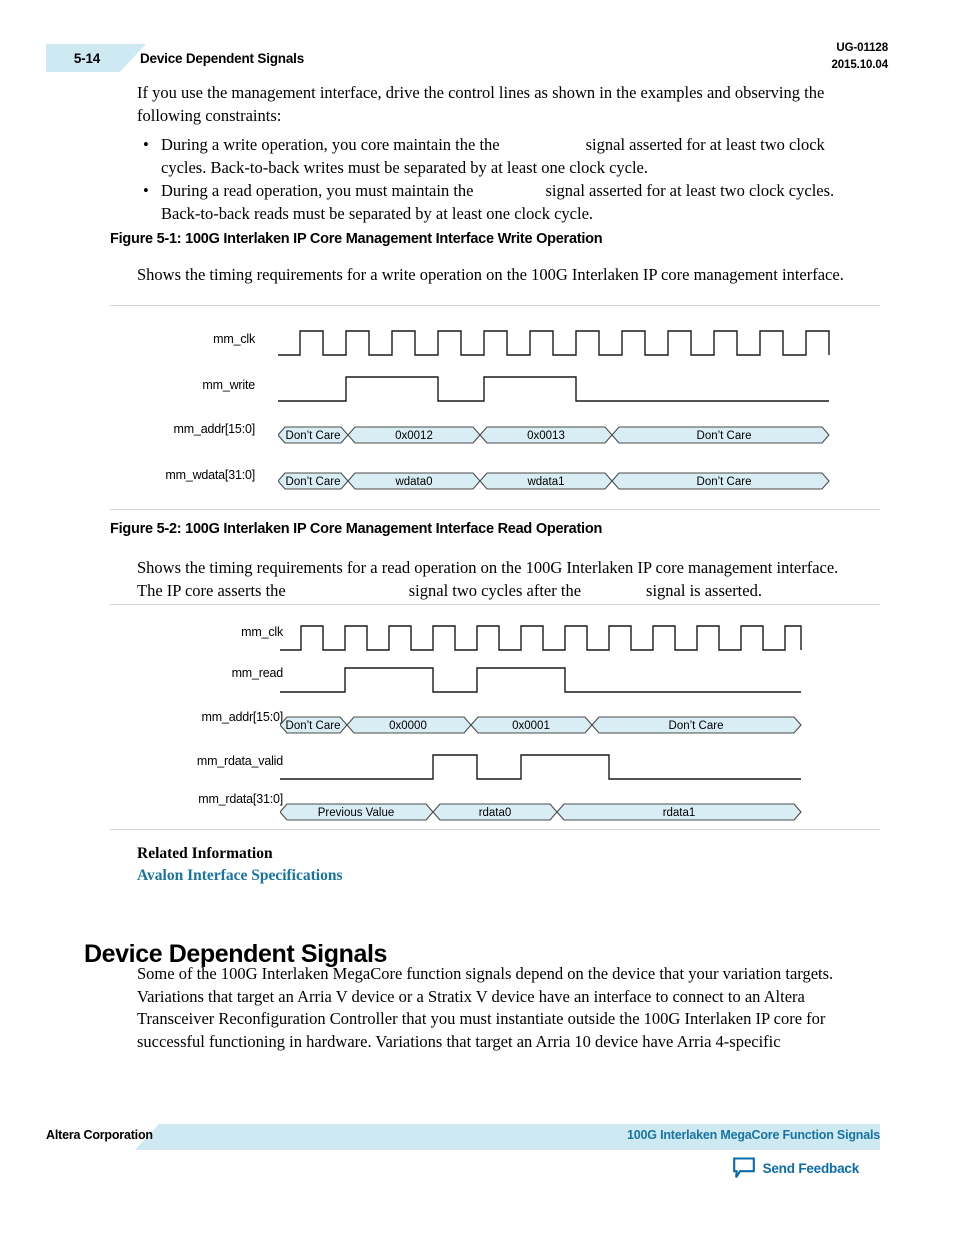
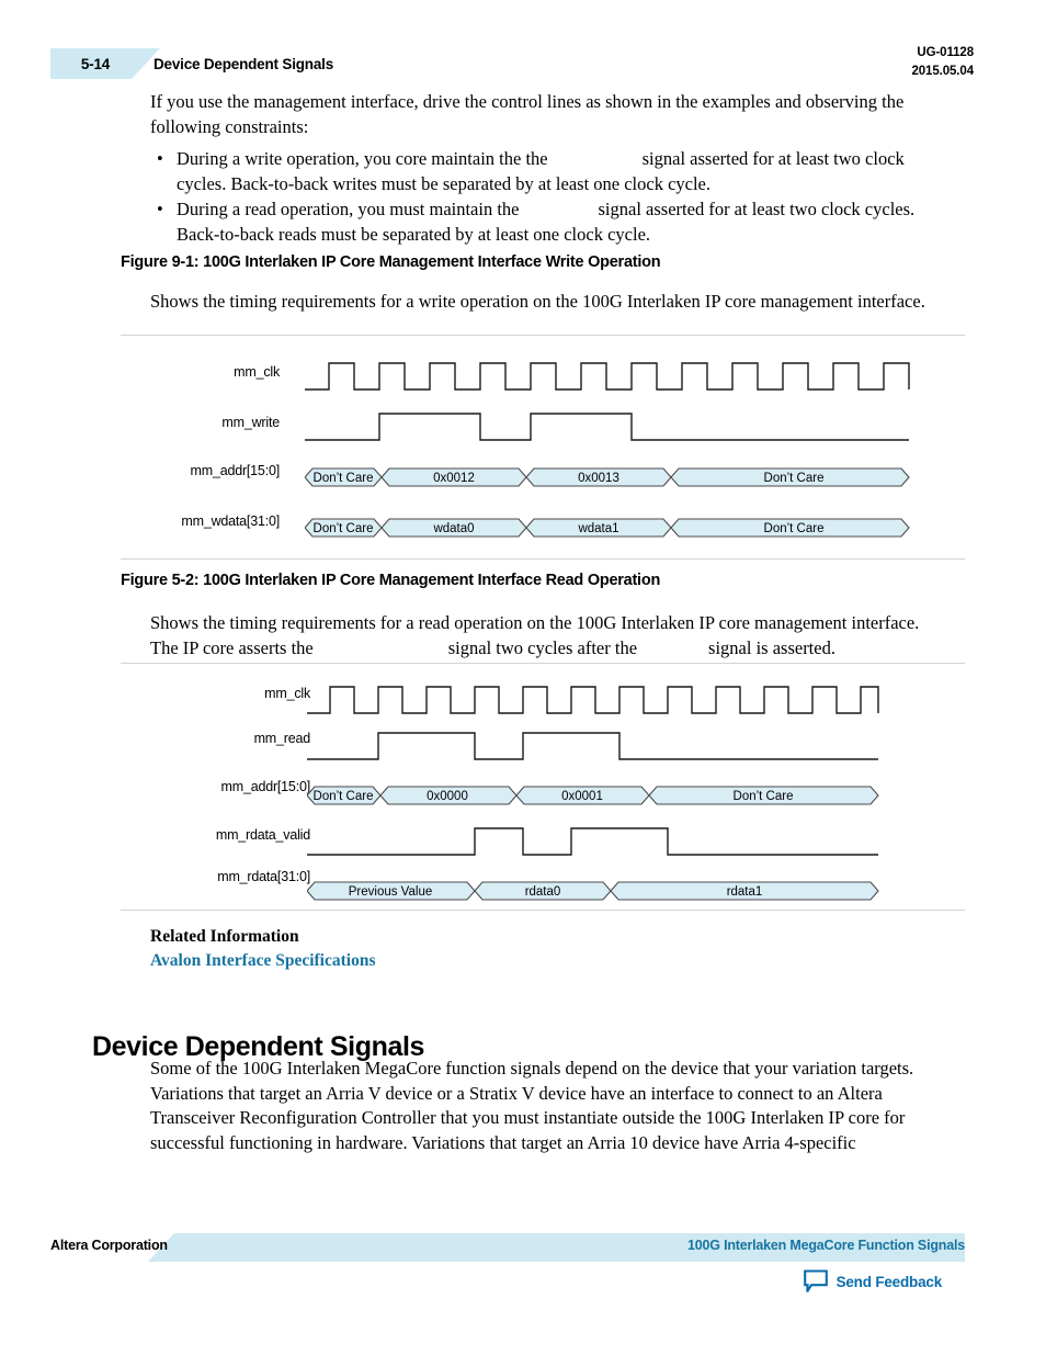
  5-14
  Device Dependent Signals
  UG-01128
- 2015.10.04
+ 2015.05.04
  If you use the management interface, drive the control lines as shown in the examples and observing the following constraints:
  •
  During a write operation, you core maintain the the signal asserted for at least two clock cycles. Back-to-back writes must be separated by at least one clock cycle.
  •
  During a read operation, you must maintain the signal asserted for at least two clock cycles. Back-to-back reads must be separated by at least one clock cycle.
- Figure 5-1: 100G Interlaken IP Core Management Interface Write Operation
+ Figure 9-1: 100G Interlaken IP Core Management Interface Write Operation
  Shows the timing requirements for a write operation on the 100G Interlaken IP core management interface.
  mm_clk
  mm_write
  mm_addr[15:0]
  mm_wdata[31:0]
  Don’t Care
  0x0012
  0x0013
  Don’t Care
  Don’t Care
  wdata0
  wdata1
  Don’t Care
  Figure 5-2: 100G Interlaken IP Core Management Interface Read Operation
  Shows the timing requirements for a read operation on the 100G Interlaken IP core management interface. The IP core asserts the signal two cycles after the signal is asserted.
  mm_clk
  mm_read
  mm_addr[15:0]
  mm_rdata_valid
  mm_rdata[31:0]
  Don’t Care
  0x0000
  0x0001
  Don’t Care
  Previous Value
  rdata0
  rdata1
  Related Information
  Avalon Interface Specifications
  Device Dependent Signals
  Some of the 100G Interlaken MegaCore function signals depend on the device that your variation targets. Variations that target an Arria V device or a Stratix V device have an interface to connect to an Altera Transceiver Reconfiguration Controller that you must instantiate outside the 100G Interlaken IP core for successful functioning in hardware. Variations that target an Arria 10 device have Arria 4-specific
  Altera Corporation
  100G Interlaken MegaCore Function Signals
  Send Feedback
